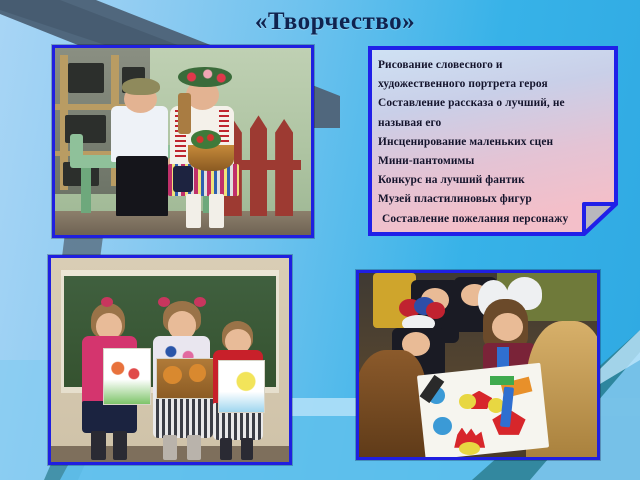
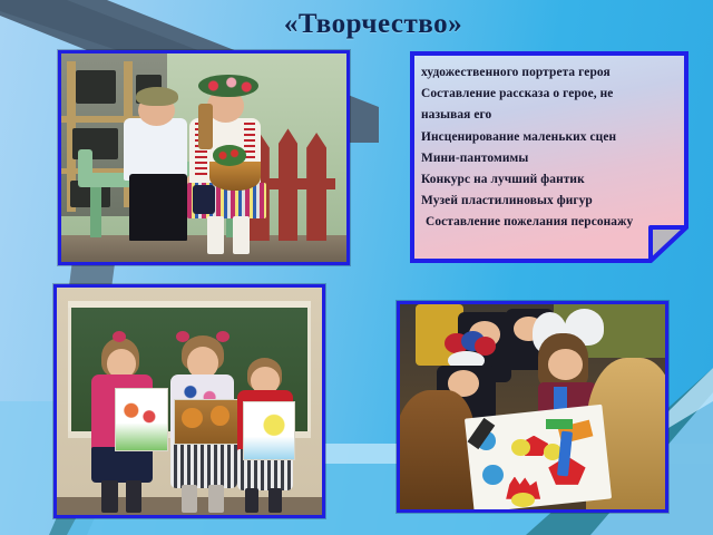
  «Творчество»
- Рисование словесного и
  художественного портрета героя
- Составление рассказа о лучший, не
+ Составление рассказа о герое, не
  называя его
  Инсценирование маленьких сцен
  Мини-пантомимы
  Конкурс на лучший фантик
  Музей пластилиновых фигур
  Составление пожелания персонажу
